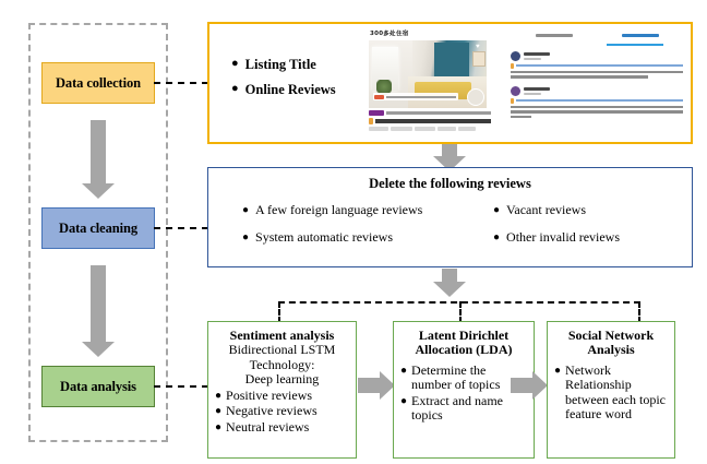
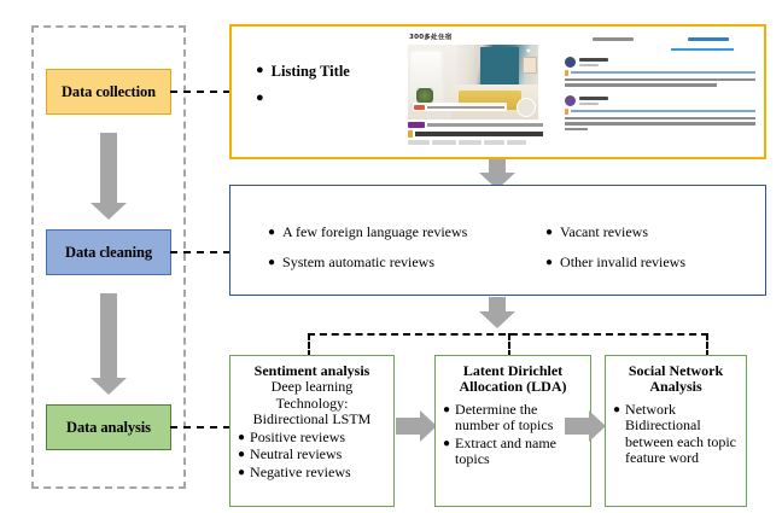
  Data collection
  Data cleaning
  Data analysis
  ●
  Listing Title
  ●
- Online Reviews
- Delete the following reviews
  ●
  A few foreign language reviews
  ●
  System automatic reviews
  ●
  Vacant reviews
  ●
  Other invalid reviews
  Sentiment analysis
- Bidirectional LSTM
+ Deep learning
  Technology:
- Deep learning
+ Bidirectional LSTM
  ●
  Positive reviews
  ●
- Negative reviews
+ Neutral reviews
  ●
- Neutral reviews
+ Negative reviews
  Latent Dirichlet Allocation (LDA)
  ●
  Determine the number of topics
  ●
  Extract and name topics
  Social Network Analysis
  ●
- Network Relationship between each topic feature word
+ Network Bidirectional between each topic feature word
